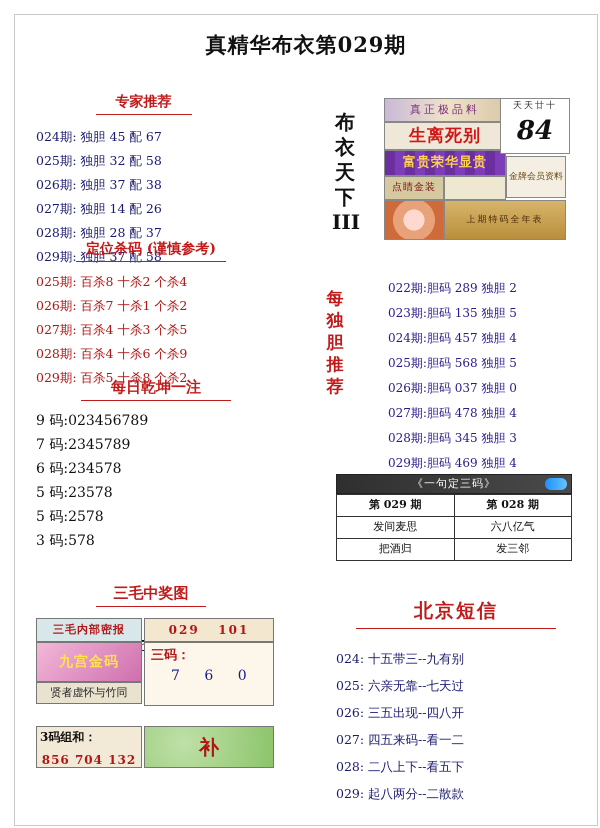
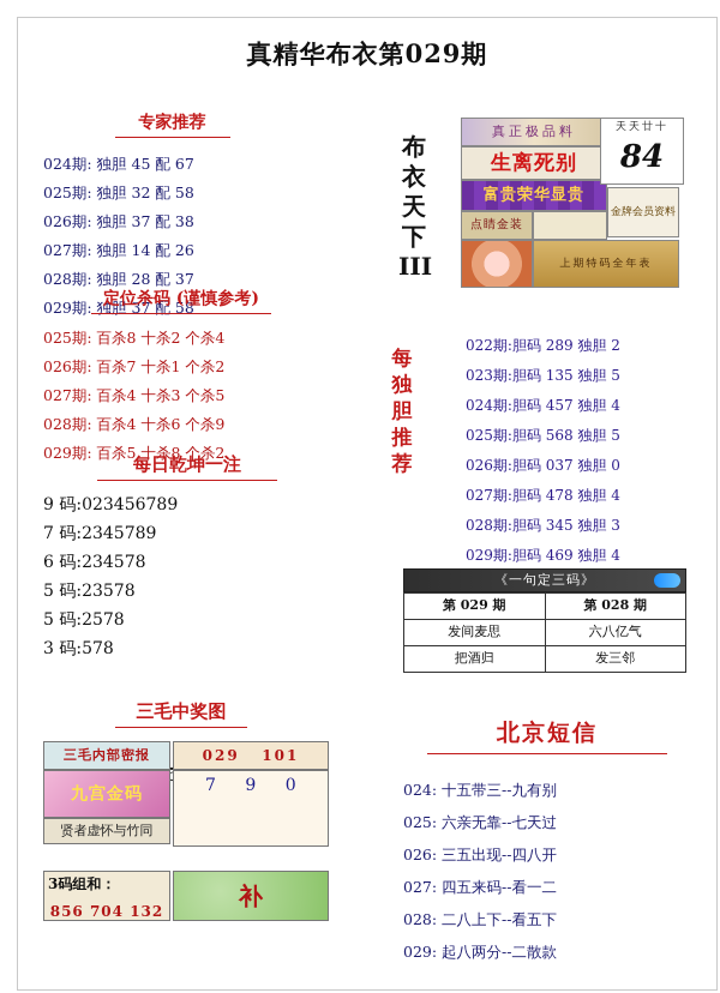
  真精华布衣第029期
  专家推荐
  024期: 独胆 45 配 67
  025期: 独胆 32 配 58
  026期: 独胆 37 配 38
  027期: 独胆 14 配 26
  028期: 独胆 28 配 37
  029期: 独胆 37 配 58
  定位杀码 (谨慎参考)
  025期: 百杀8 十杀2 个杀4
  026期: 百杀7 十杀1 个杀2
  027期: 百杀4 十杀3 个杀5
  028期: 百杀4 十杀6 个杀9
  029期: 百杀5 十杀8 个杀2
  每日乾坤一注
  9 码:023456789
  7 码:2345789
  6 码:234578
  5 码:23578
  5 码:2578
  3 码:578
  布衣天下III
  真正极品料
  生离死别
  富贵荣华显贵
  点睛金装
  上期特码全年表
  天天廿十
  84
  金牌会员资料
  每独胆推荐
  022期:胆码 289 独胆 2
  023期:胆码 135 独胆 5
  024期:胆码 457 独胆 4
  025期:胆码 568 独胆 5
  026期:胆码 037 独胆 0
  027期:胆码 478 独胆 4
  028期:胆码 345 独胆 3
  029期:胆码 469 独胆 4
  《一句定三码》
  第 029 期	第 028 期
  发间麦思	六八亿气
  把酒归	发三邻
  三毛中奖图
  三毛内部密报
  029 101
  九宫金码
- 三码：
- 7 6 0
+ 7 9 0
  贤者虚怀与竹同
  3码组和：
  856 704 132
  补
  北京短信
  024: 十五带三--九有别
  025: 六亲无靠--七天过
  026: 三五出现--四八开
  027: 四五来码--看一二
  028: 二八上下--看五下
  029: 起八两分--二散款
